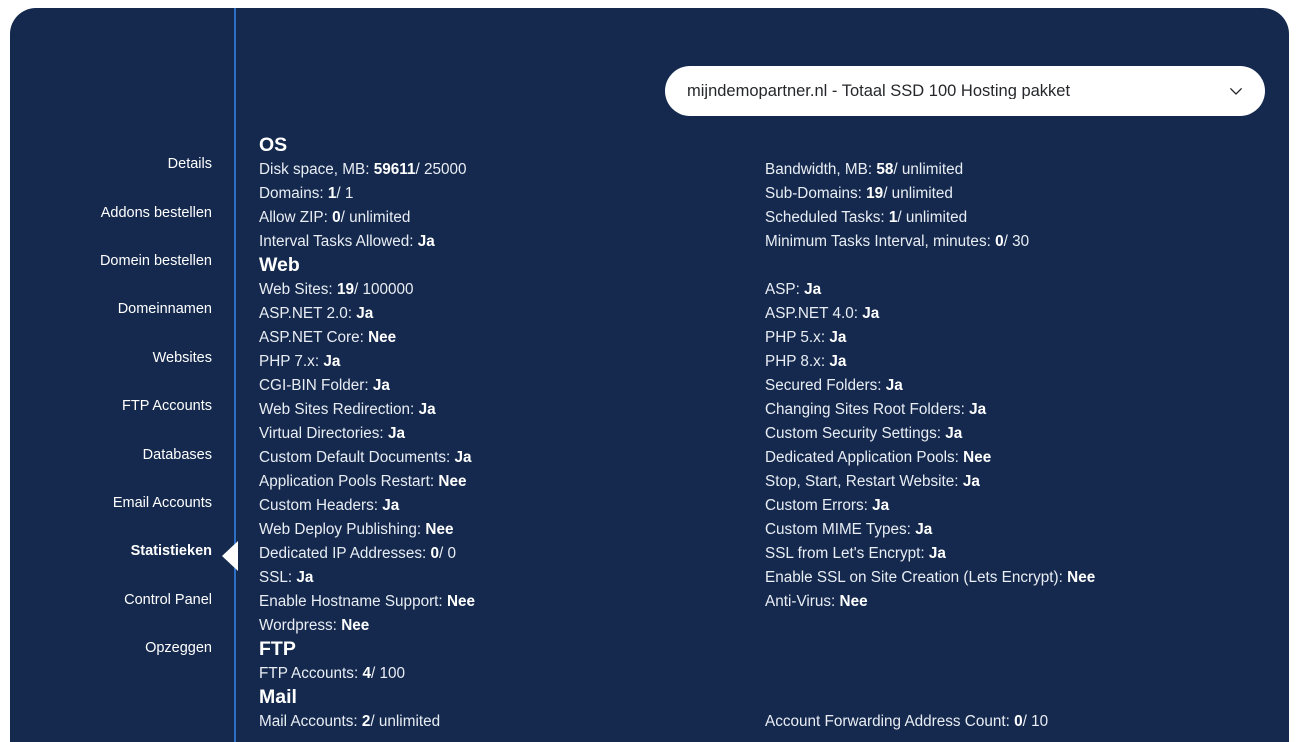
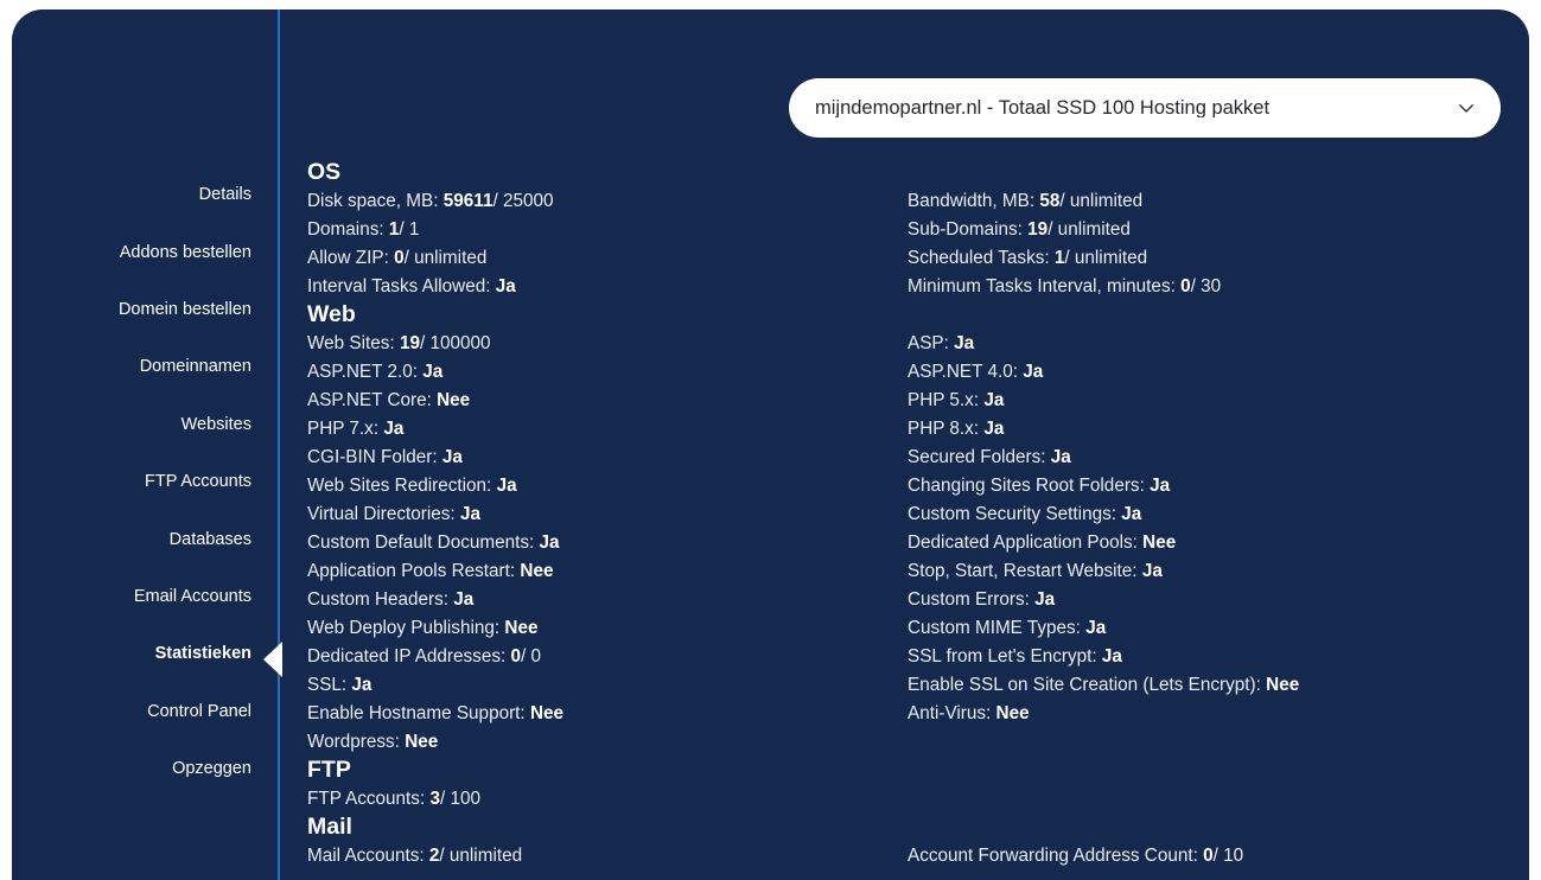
  mijndemopartner.nl - Totaal SSD 100 Hosting pakket
  Details
  Addons bestellen
  Domein bestellen
  Domeinnamen
  Websites
  FTP Accounts
  Databases
  Email Accounts
  Statistieken
  Control Panel
  Opzeggen
  OS
  Disk space, MB:
  59611
  / 25000
  Domains:
  1
  / 1
  Allow ZIP:
  0
  / unlimited
  Interval Tasks Allowed:
  Ja
  Web
  Web Sites:
  19
  / 100000
  ASP.NET 2.0:
  Ja
  ASP.NET Core:
  Nee
  PHP 7.x:
  Ja
  CGI-BIN Folder:
  Ja
  Web Sites Redirection:
  Ja
  Virtual Directories:
  Ja
  Custom Default Documents:
  Ja
  Application Pools Restart:
  Nee
  Custom Headers:
  Ja
  Web Deploy Publishing:
  Nee
  Dedicated IP Addresses:
  0
  / 0
  SSL:
  Ja
  Enable Hostname Support:
  Nee
  Wordpress:
  Nee
  FTP
  FTP Accounts:
- 4
+ 3
  / 100
  Mail
  Mail Accounts:
  2
  / unlimited
  Bandwidth, MB:
  58
  / unlimited
  Sub-Domains:
  19
  / unlimited
  Scheduled Tasks:
  1
  / unlimited
  Minimum Tasks Interval, minutes:
  0
  / 30
  ASP:
  Ja
  ASP.NET 4.0:
  Ja
  PHP 5.x:
  Ja
  PHP 8.x:
  Ja
  Secured Folders:
  Ja
  Changing Sites Root Folders:
  Ja
  Custom Security Settings:
  Ja
  Dedicated Application Pools:
  Nee
  Stop, Start, Restart Website:
  Ja
  Custom Errors:
  Ja
  Custom MIME Types:
  Ja
  SSL from Let's Encrypt:
  Ja
  Enable SSL on Site Creation (Lets Encrypt):
  Nee
  Anti-Virus:
  Nee
  Account Forwarding Address Count:
  0
  / 10
